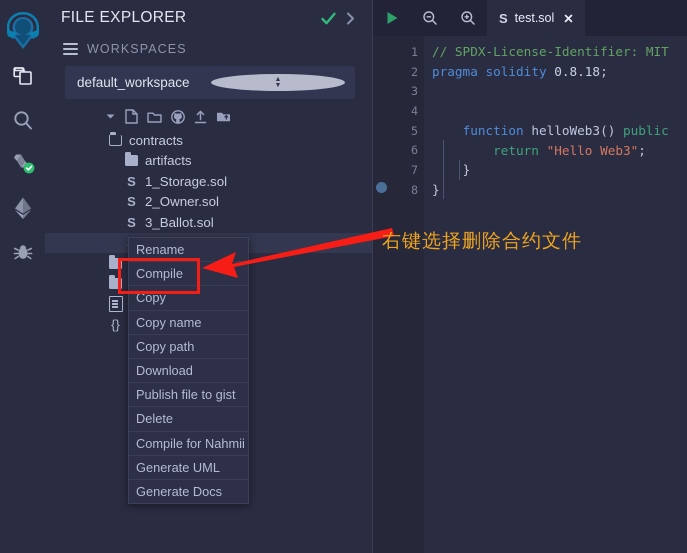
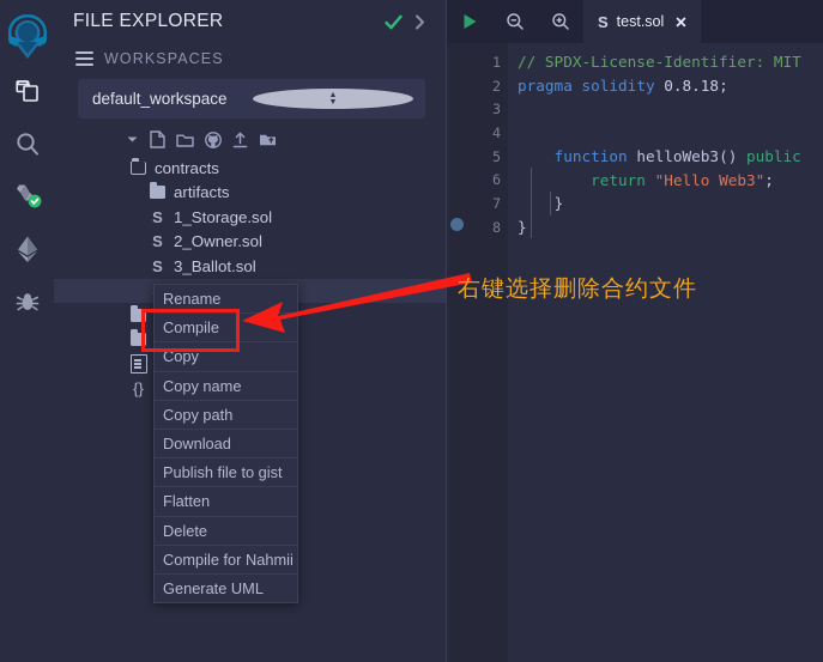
  FILE EXPLORER
  WORKSPACES
  default_workspace
  contracts
  artifacts
  S
  1_Storage.sol
  S
  2_Owner.sol
  S
  3_Ballot.sol
  {}
  S
  test.sol
  ✕
  1
  // SPDX-License-Identifier: MIT
  2
  pragma solidity 0.8.18;
  3
  4
  5
  function helloWeb3() public
  6
  return "Hello Web3";
  7
  }
  8
  }
  Rename
  Compile
  Copy
  Copy name
  Copy path
  Download
  Publish file to gist
+ Flatten
  Delete
  Compile for Nahmii
  Generate UML
- Generate Docs
  右键选择删除合约文件
